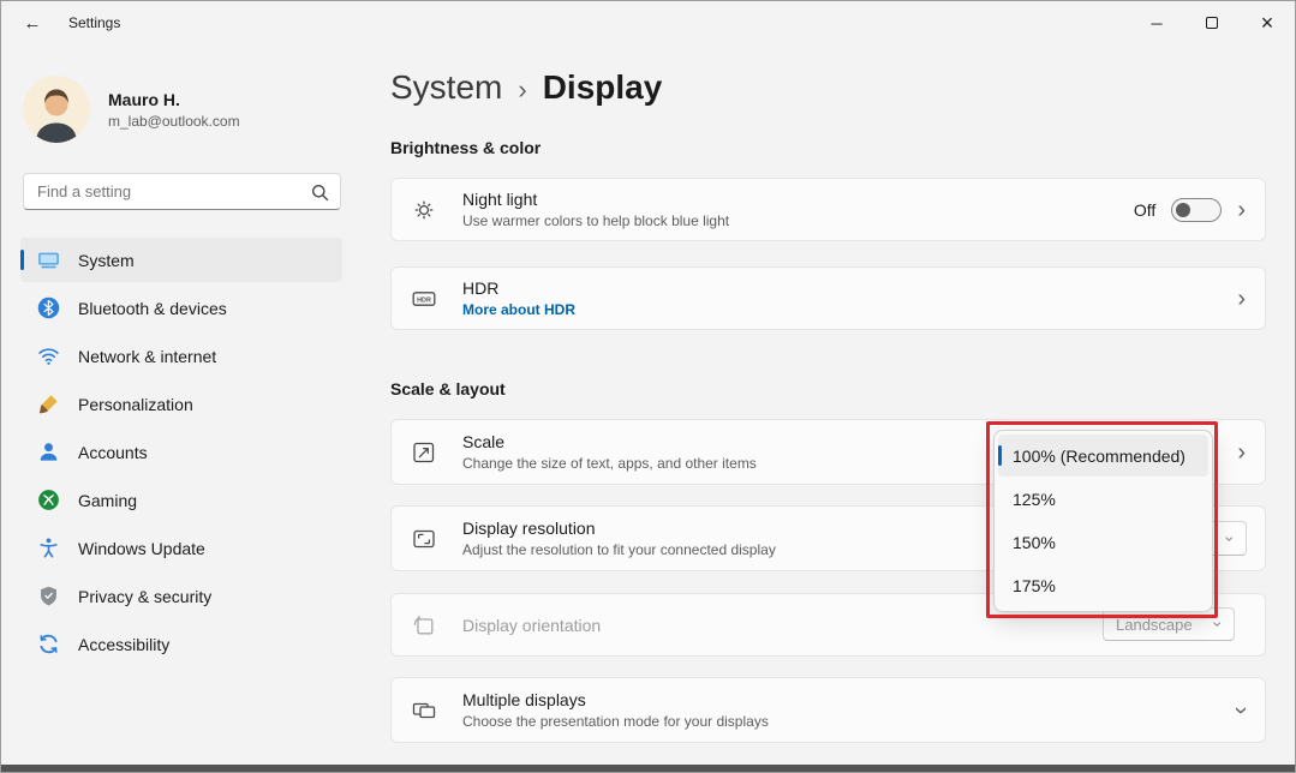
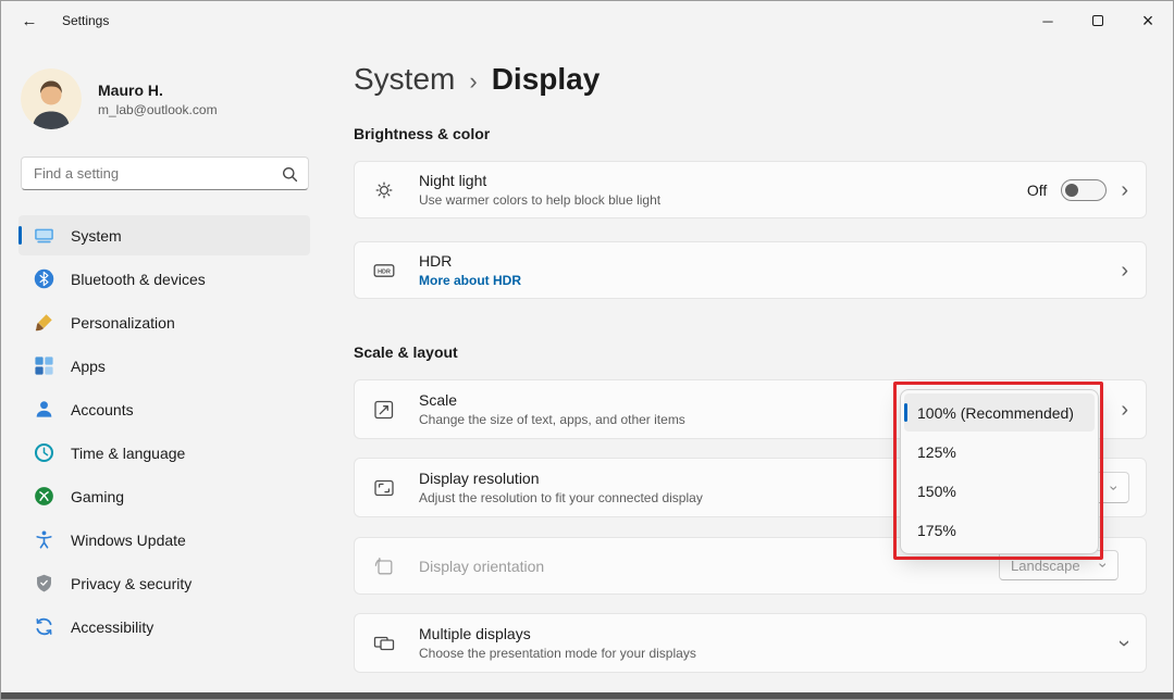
  ←
  Settings
  ─
  ×
  Mauro H.
  m_lab@outlook.com
  Find a setting
  System
  Bluetooth & devices
- Network & internet
  Personalization
+ Apps
  Accounts
+ Time & language
  Gaming
  Windows Update
  Privacy & security
  Accessibility
  System
  ›
  Display
  Brightness & color
  Night light
  Use warmer colors to help block blue light
  Off
  ›
  HDR
  More about HDR
  ›
  Scale & layout
  Scale
  Change the size of text, apps, and other items
  ›
  Display resolution
  Adjust the resolution to fit your connected display
  Display orientation
  Multiple displays
  Choose the presentation mode for your displays
  Landscape
  100% (Recommended)
  125%
  150%
  175%
